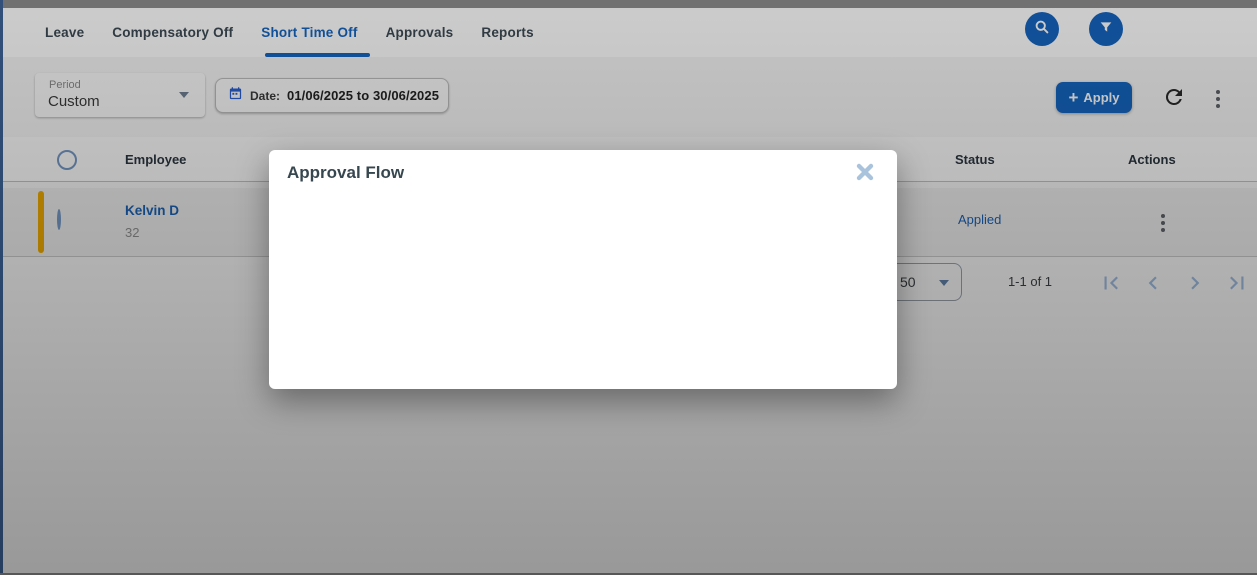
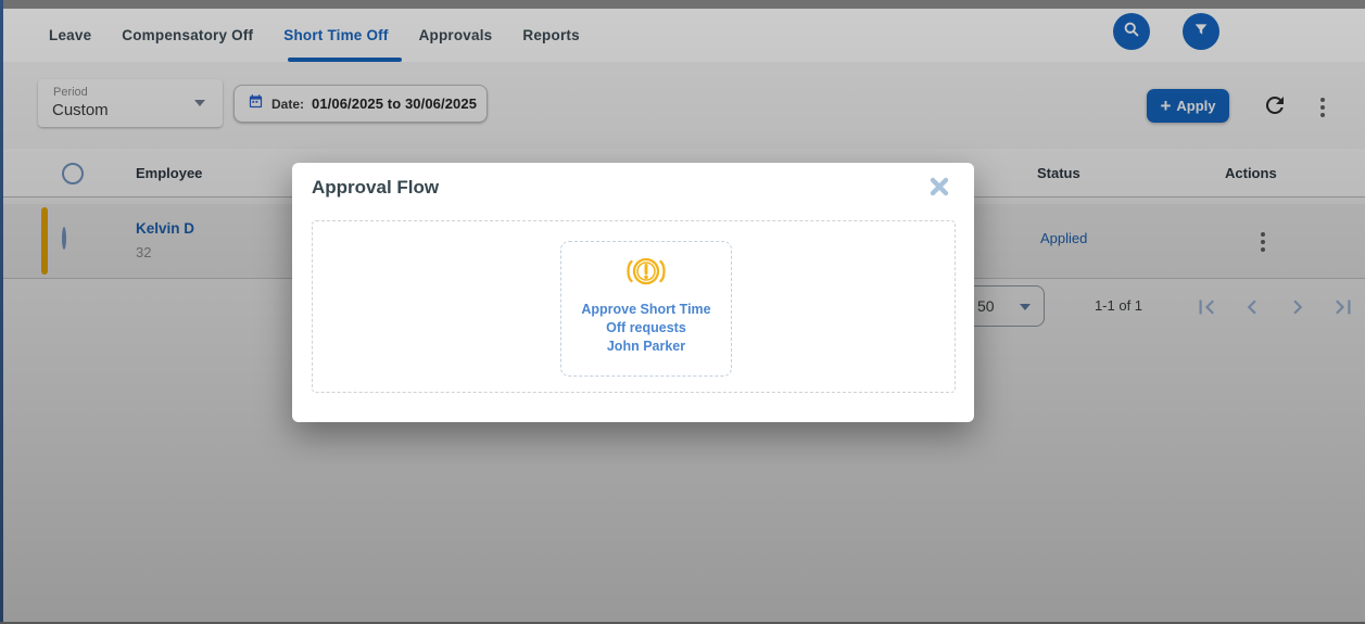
  Approval Flow
+ Approve Short Time
+ Off requests
+ John Parker
